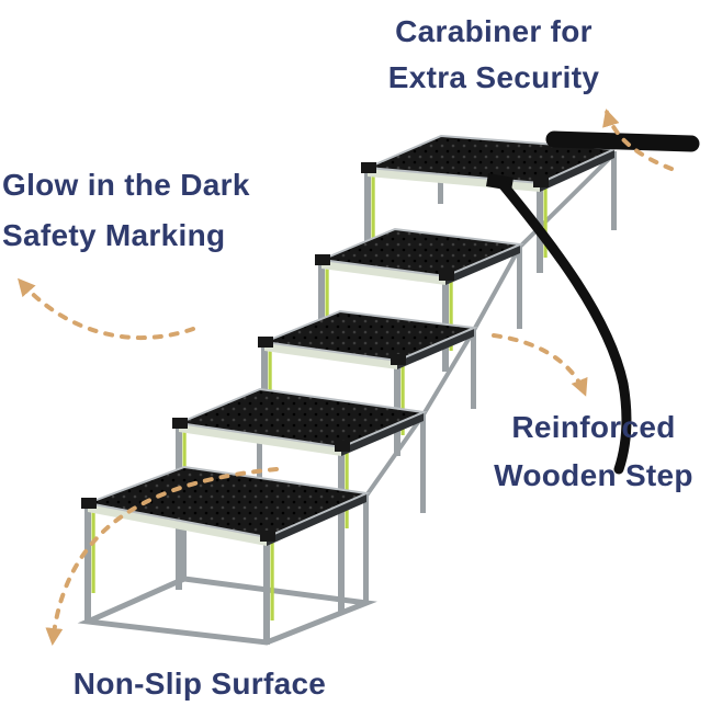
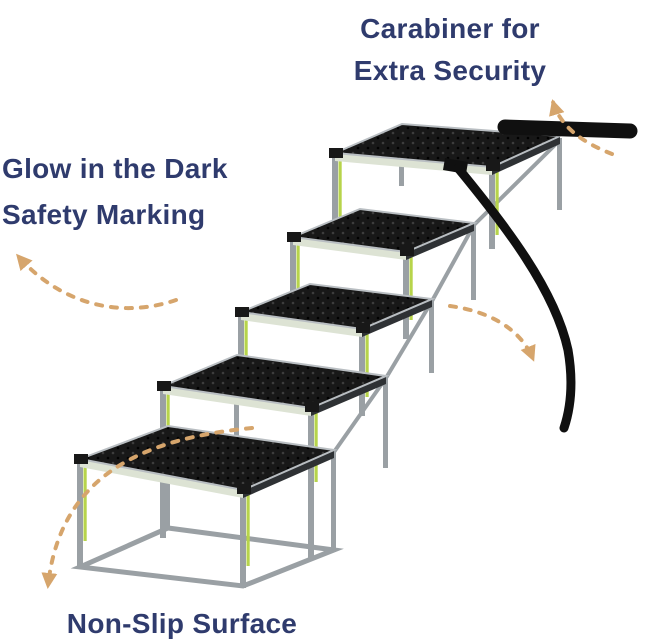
  Carabiner for
  Extra Security
  Glow in the Dark
  Safety Marking
- Reinforced
- Wooden Step
  Non-Slip Surface
